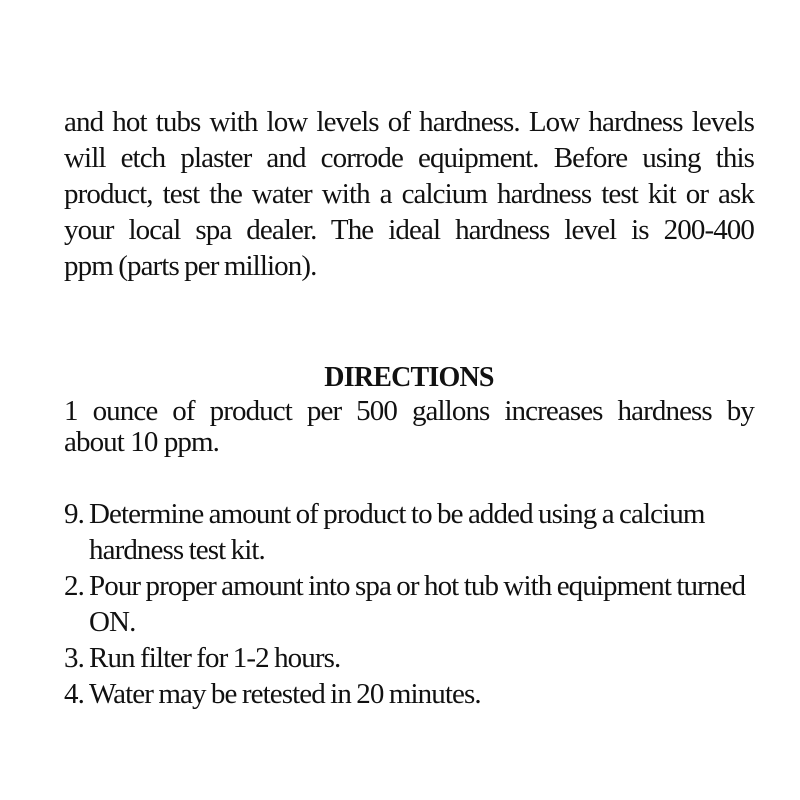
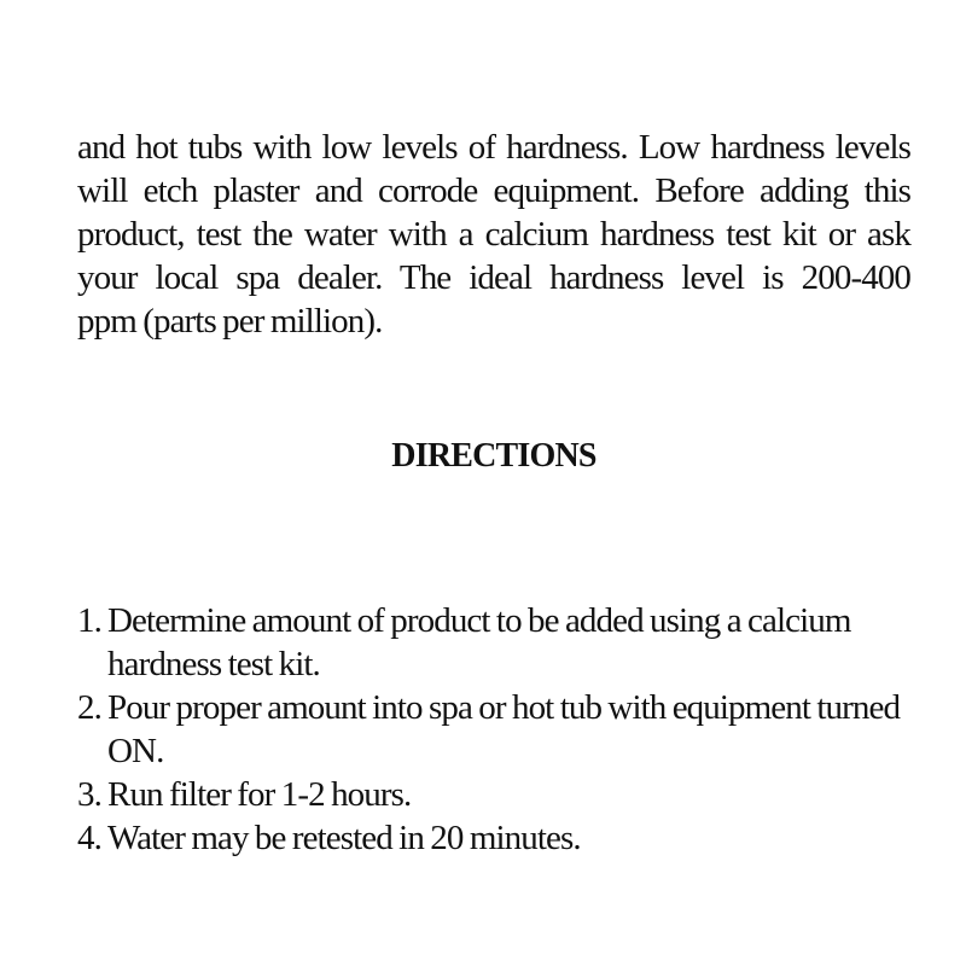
  and hot tubs with low levels of hardness. Low hardness levels
- will etch plaster and corrode equipment. Before using this
+ will etch plaster and corrode equipment. Before adding this
  product, test the water with a calcium hardness test kit or ask
  your local spa dealer. The ideal hardness level is 200-400
  ppm (parts per million).
  DIRECTIONS
- 1 ounce of product per 500 gallons increases hardness by
- about 10 ppm.
- 9.
+ 1.
  Determine amount of product to be added using a calcium hardness test kit.
  2.
  Pour proper amount into spa or hot tub with equipment turned ON.
  3.
  Run filter for 1-2 hours.
  4.
  Water may be retested in 20 minutes.
